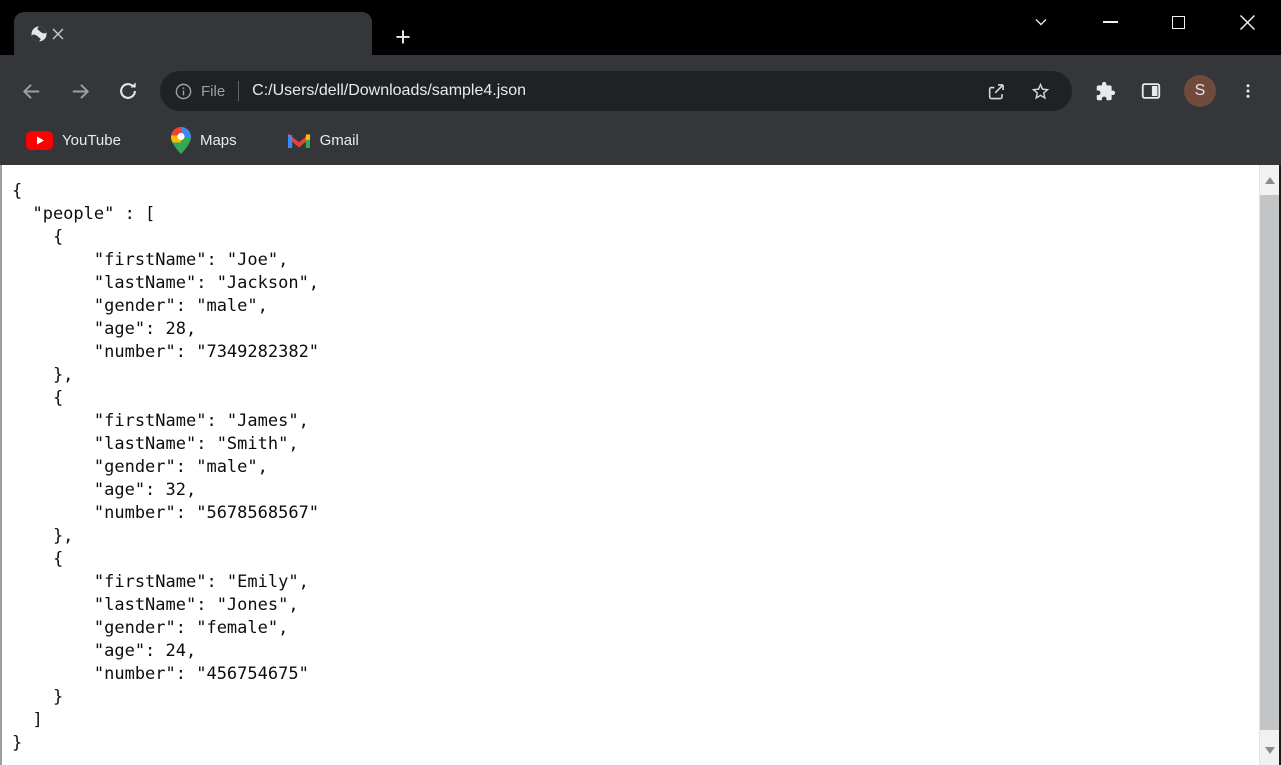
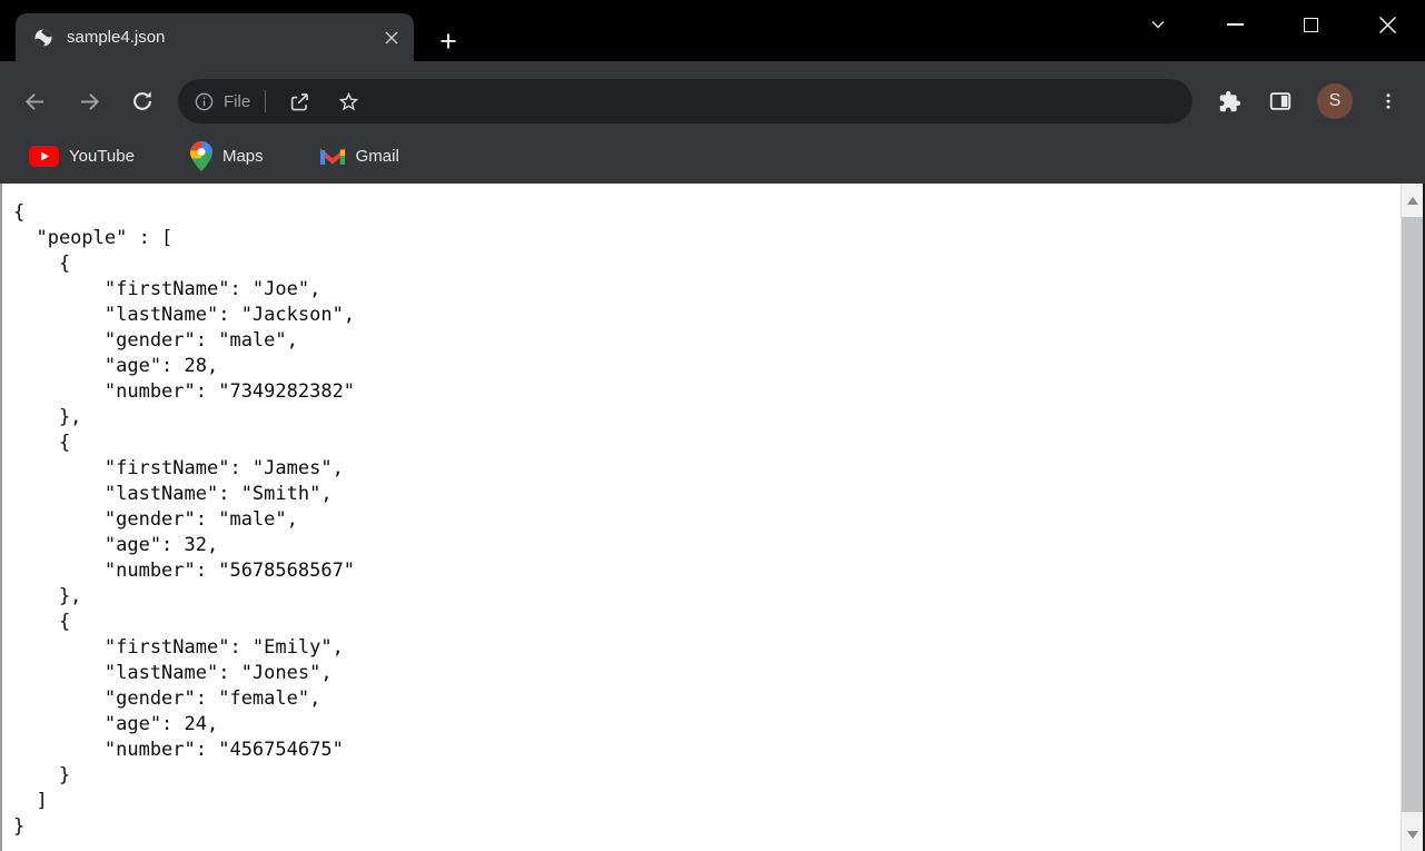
+ sample4.json
  +
  File
- C:/Users/dell/Downloads/sample4.json
  S
  YouTube
  Maps
  Gmail
  {
  "people" : [
  {
  "firstName": "Joe",
  "lastName": "Jackson",
  "gender": "male",
  "age": 28,
  "number": "7349282382"
  },
  {
  "firstName": "James",
  "lastName": "Smith",
  "gender": "male",
  "age": 32,
  "number": "5678568567"
  },
  {
  "firstName": "Emily",
  "lastName": "Jones",
  "gender": "female",
  "age": 24,
  "number": "456754675"
  }
  ]
  }
